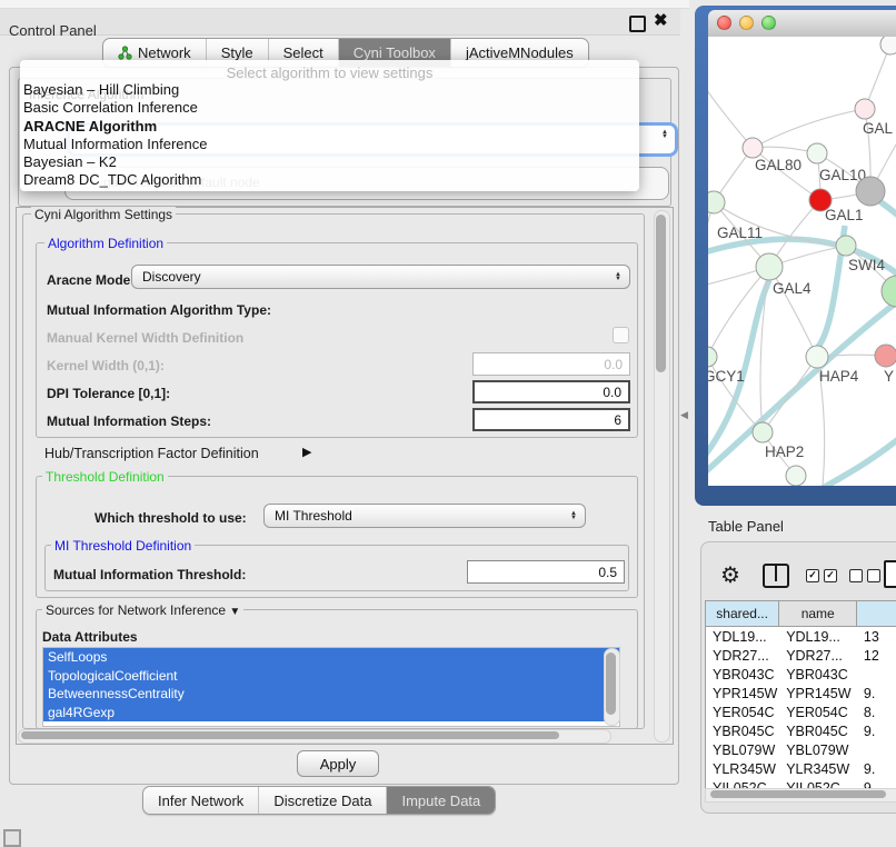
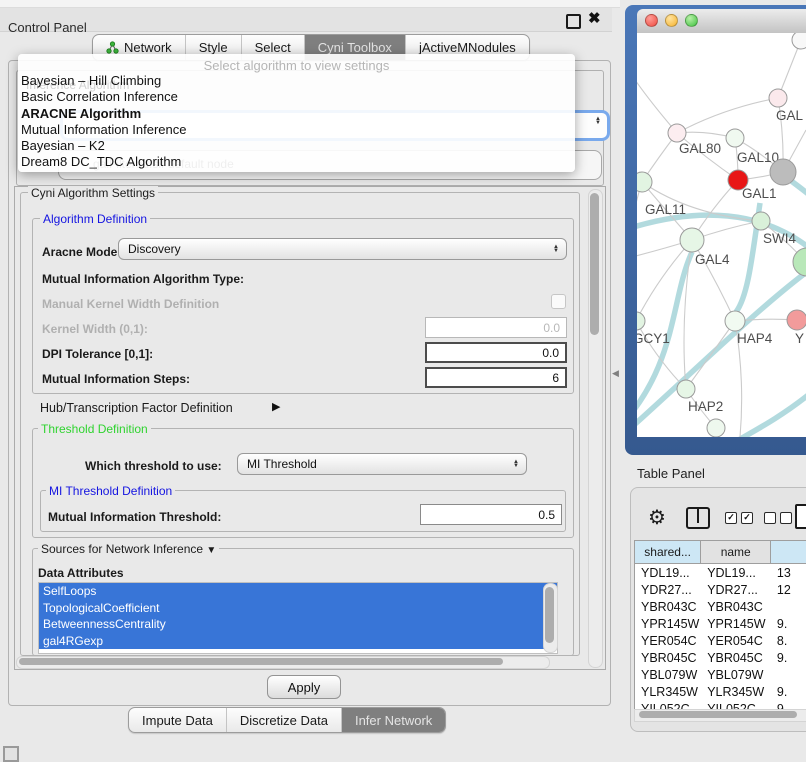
  Control Panel
  ✖
  Network
  Style
  Select
  Cyni Toolbox
  jActiveMNodules
  Inference Algorithm
  Select algorithm to view settings
  Bayesian – Hill Climbing
  Basic Correlation Inference
  ARACNE Algorithm
  Mutual Information Inference
  Bayesian – K2
  Dream8 DC_TDC Algorithm
  Cyni Algorithm Settings
  Algorithm Definition
  Aracne Mode
  Discovery
  Mutual Information Algorithm Type:
  Manual Kernel Width Definition
  Kernel Width (0,1):
  0.0
  DPI Tolerance [0,1]:
  0.0
  Mutual Information Steps:
  6
  Hub/Transcription Factor Definition
  ▶
  Threshold Definition
  Which threshold to use:
  MI Threshold
  MI Threshold Definition
  Mutual Information Threshold:
  0.5
  Sources for Network Inference ▼
  Data Attributes
  SelfLoops
  TopologicalCoefficient
  BetweennessCentrality
  gal4RGexp
  Apply
- Infer Network
+ Impute Data
  Discretize Data
- Impute Data
+ Infer Network
  ◀
  GAL
  GAL80
  GAL10
  GAL1
  GAL11
  SWI4
  GAL4
  GCY1
  HAP4
  Y
  HAP2
  Table Panel
  ⚙
  ✓
  ✓
  shared...
  name
  YDL19...
  YDL19...
  13
  YDR27...
  YDR27...
  12
  YBR043C
  YBR043C
  YPR145W
  YPR145W
  9.
  YER054C
  YER054C
  8.
  YBR045C
  YBR045C
  9.
  YBL079W
  YBL079W
  YLR345W
  YLR345W
  9.
